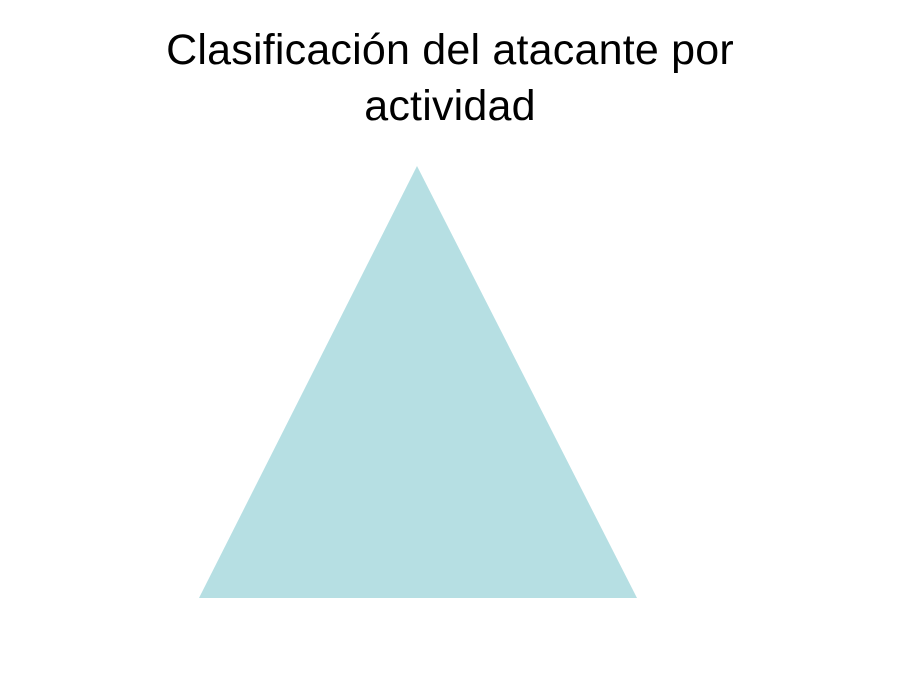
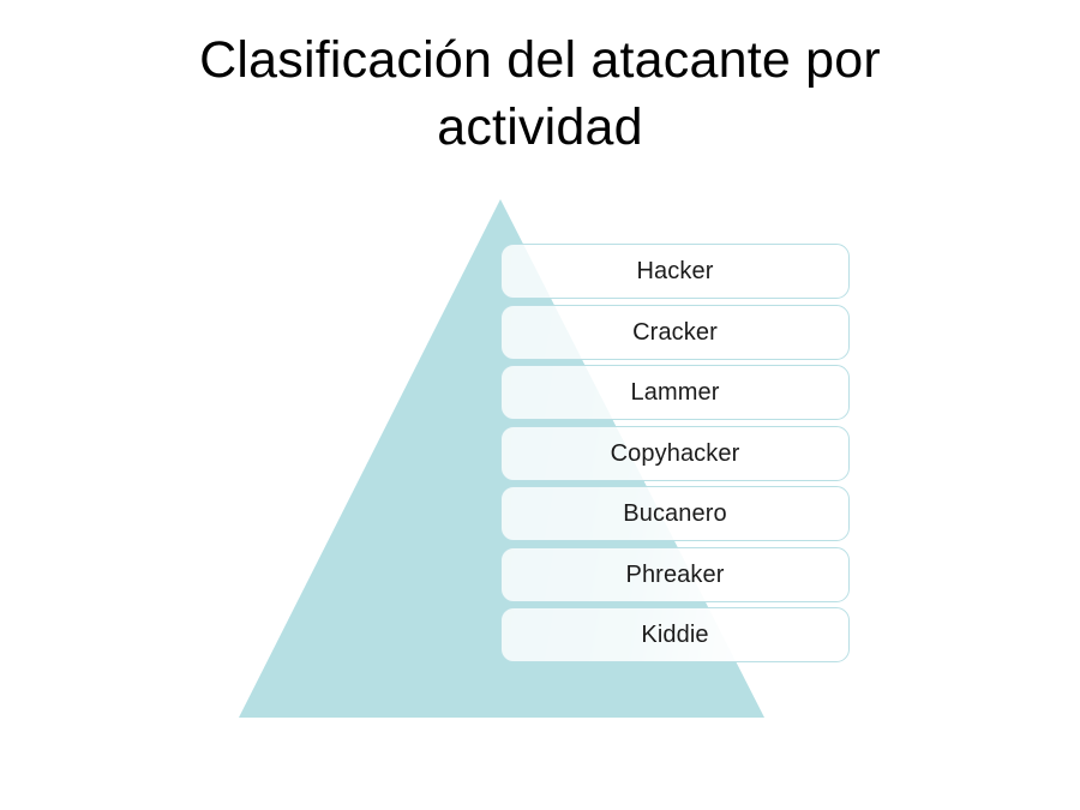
  Clasificación del atacante por
  actividad
+ Hacker
+ Cracker
+ Lammer
+ Copyhacker
+ Bucanero
+ Phreaker
+ Kiddie
